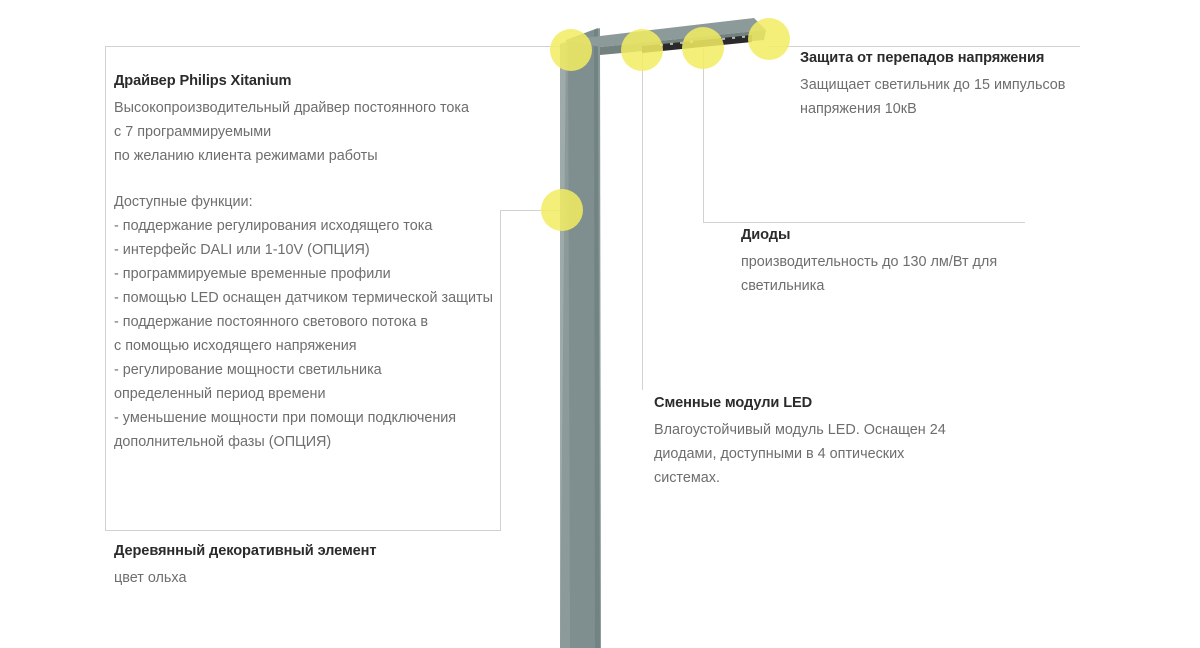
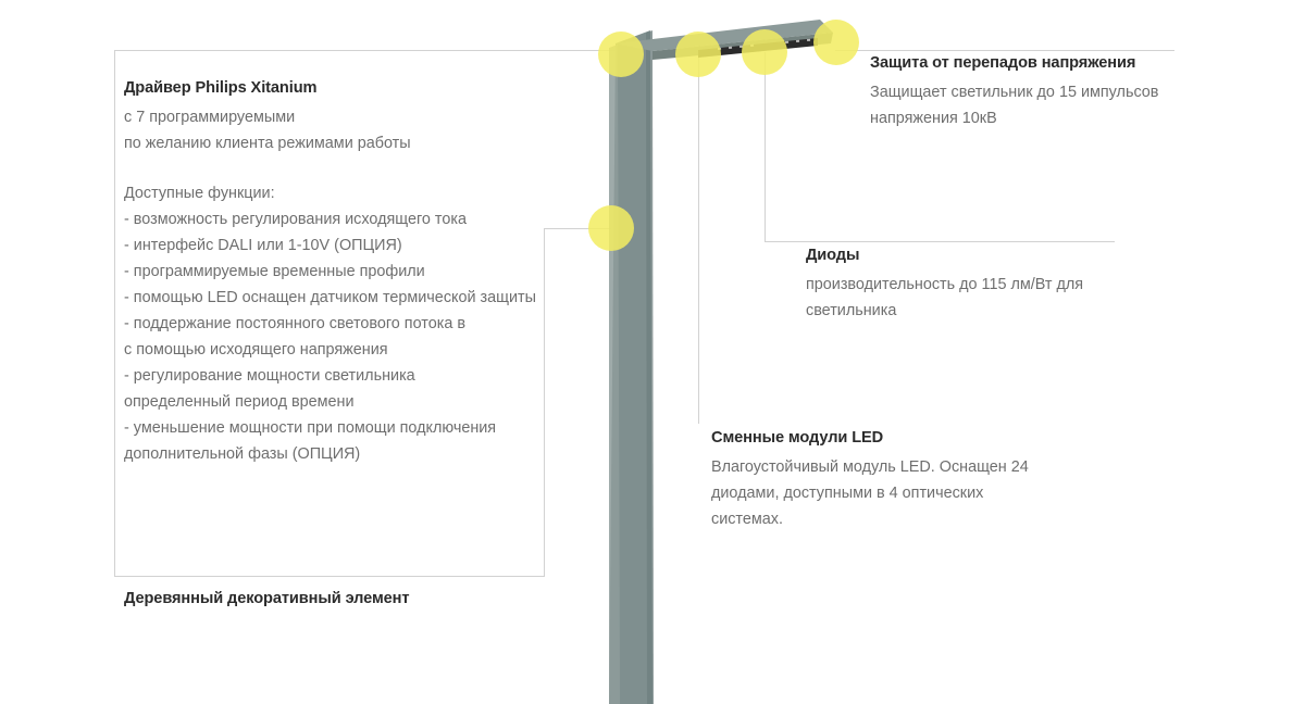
  Драйвер Philips Xitanium
- Высокопроизводительный драйвер постоянного тока
  с 7 программируемыми
  по желанию клиента режимами работы
  Доступные функции:
- - поддержание регулирования исходящего тока
+ - возможность регулирования исходящего тока
  - интерфейс DALI или 1-10V (ОПЦИЯ)
  - программируемые временные профили
  - помощью LED оснащен датчиком термической защиты
  - поддержание постоянного светового потока в
  с помощью исходящего напряжения
  - регулирование мощности светильника
  определенный период времени
  - уменьшение мощности при помощи подключения
  дополнительной фазы (ОПЦИЯ)
  Деревянный декоративный элемент
- цвет ольха
  Защита от перепадов напряжения
  Защищает светильник до 15 импульсов
  напряжения 10кВ
  Диоды
- производительность до 130 лм/Вт для
+ производительность до 115 лм/Вт для
  светильника
  Сменные модули LED
  Влагоустойчивый модуль LED. Оснащен 24
  диодами, доступными в 4 оптических
  системах.
